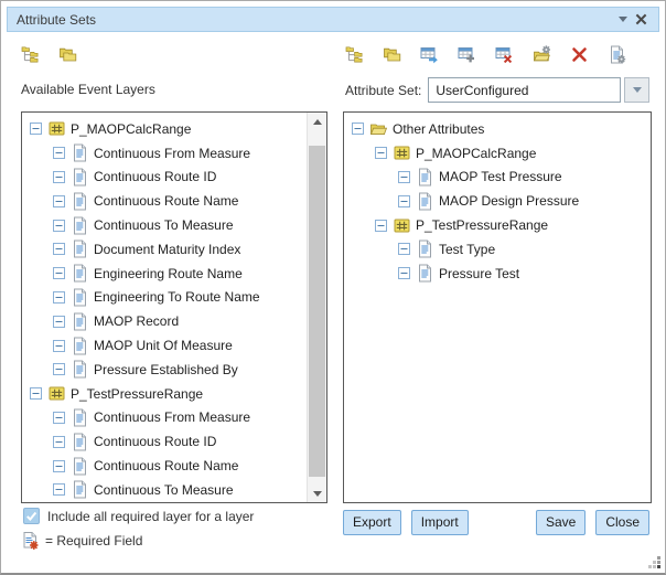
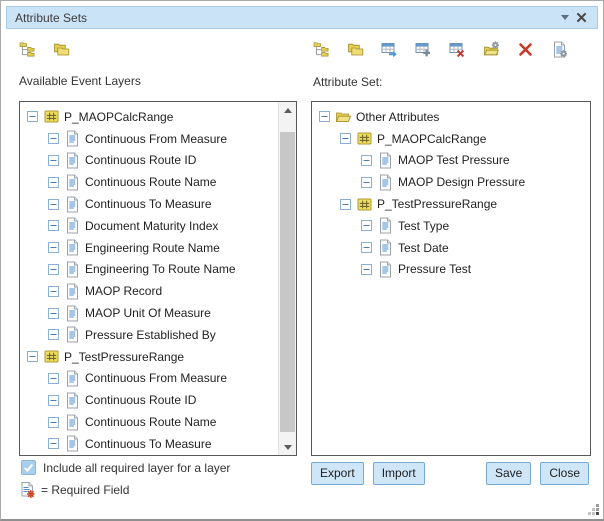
  Attribute Sets
  Available Event Layers
  Attribute Set:
- UserConfigured
  P_MAOPCalcRange
  Continuous From Measure
  Continuous Route ID
  Continuous Route Name
  Continuous To Measure
  Document Maturity Index
  Engineering Route Name
  Engineering To Route Name
  MAOP Record
  MAOP Unit Of Measure
  Pressure Established By
  P_TestPressureRange
  Continuous From Measure
  Continuous Route ID
  Continuous Route Name
  Continuous To Measure
  Other Attributes
  P_MAOPCalcRange
  MAOP Test Pressure
  MAOP Design Pressure
  P_TestPressureRange
  Test Type
+ Test Date
  Pressure Test
  Include all required layer for a layer
  = Required Field
  Export
  Import
  Save
  Close
